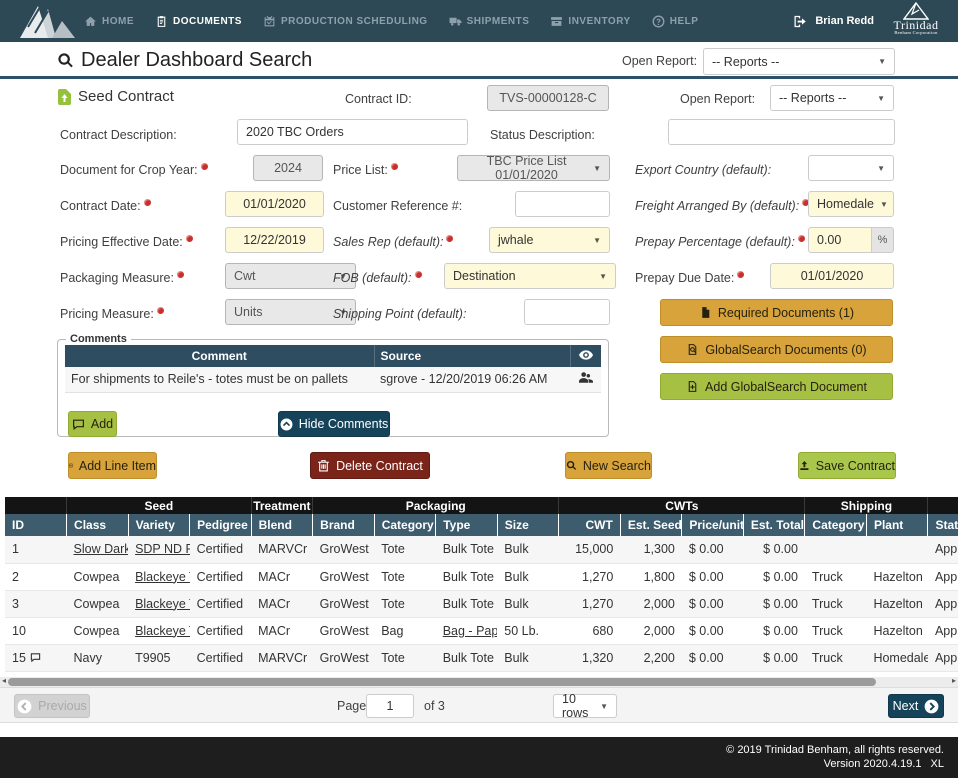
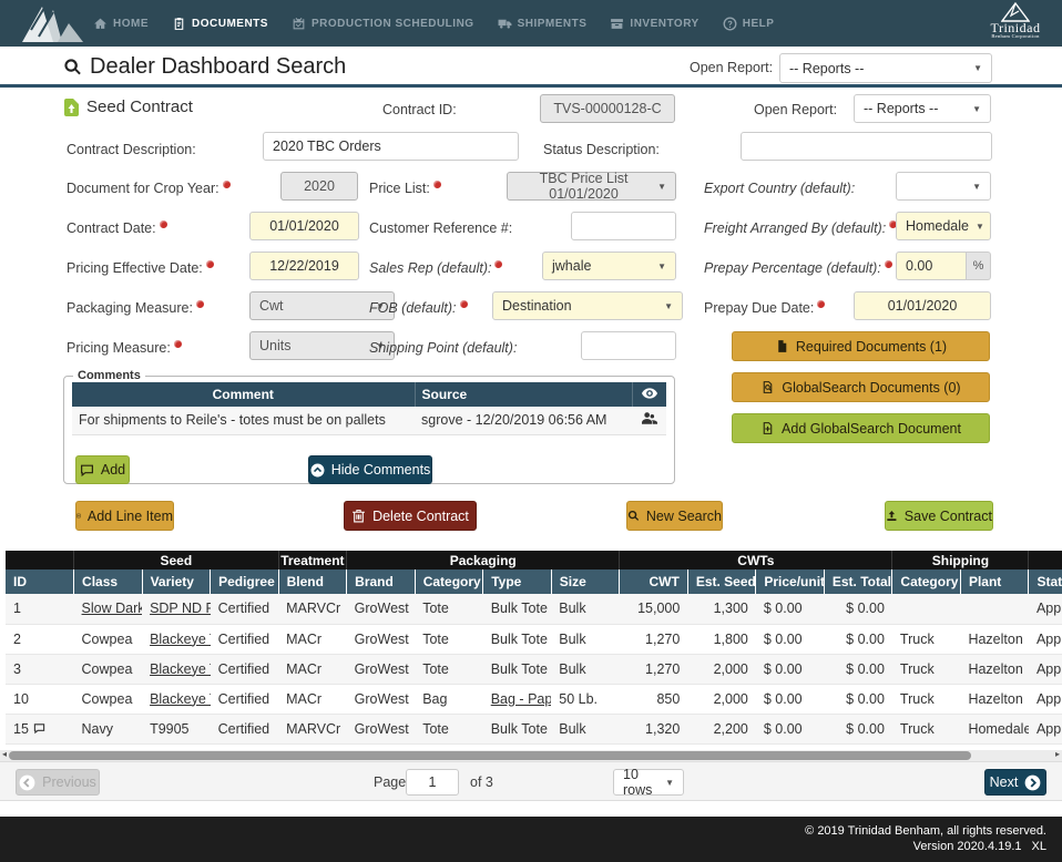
  HOME
  DOCUMENTS
  PRODUCTION SCHEDULING
  SHIPMENTS
  INVENTORY
  HELP
- Brian Redd
  Trinidad
  Dealer Dashboard Search
  Open Report:
  -- Reports --
  ▼
  Seed Contract
  Contract ID:
  TVS-00000128-C
  Open Report:
  -- Reports --
  ▼
  Contract Description:
  2020 TBC Orders
  Status Description:
  Document for Crop Year:
- 2024
+ 2020
  Price List:
  TBC Price List 01/01/2020
  ▼
  Export Country (default):
  ▼
  Contract Date:
  01/01/2020
  Customer Reference #:
  Freight Arranged By (default):
  Homedale
  ▼
  Pricing Effective Date:
  12/22/2019
  Sales Rep (default):
  jwhale
  ▼
  Prepay Percentage (default):
  0.00
  %
  Packaging Measure:
  Cwt
  ▼
  FOB (default):
  Destination
  ▼
  Prepay Due Date:
  01/01/2020
  Pricing Measure:
  Units
  ▼
  Shipping Point (default):
  Required Documents (1)
  GlobalSearch Documents (0)
  Add GlobalSearch Document
  Comments
  Comment	Source
- For shipments to Reile's - totes must be on pallets	sgrove - 12/20/2019 06:26 AM
+ For shipments to Reile's - totes must be on pallets	sgrove - 12/20/2019 06:56 AM
  Add
  Hide Comments
  Add Line Item
  Delete Contract
  New Search
  Save Contract
  	Seed	Treatment	Packaging	CWTs	Shipping
  ID	Class	Variety	Pedigree	Blend	Brand	Category	Type	Size	CWT	Est. Seed	Price/unit	Est. Total	Category	Plant	Stat
  1	Slow Dark	SDP ND	Certified	MARVCr	GroWest	Tote	Bulk Tote	Bulk	15,000	1,300	$ 0.00	$ 0.00			App
  2	Cowpea	Blackeye	Certified	MACr	GroWest	Tote	Bulk Tote	Bulk	1,270	1,800	$ 0.00	$ 0.00	Truck	Hazelton	App
  3	Cowpea	Blackeye	Certified	MACr	GroWest	Tote	Bulk Tote	Bulk	1,270	2,000	$ 0.00	$ 0.00	Truck	Hazelton	App
- 10	Cowpea	Blackeye	Certified	MACr	GroWest	Bag	Bag - Pap	50 Lb.	680	2,000	$ 0.00	$ 0.00	Truck	Hazelton	App
+ 10	Cowpea	Blackeye	Certified	MACr	GroWest	Bag	Bag - Pap	50 Lb.	850	2,000	$ 0.00	$ 0.00	Truck	Hazelton	App
  15	Navy	T9905	Certified	MARVCr	GroWest	Tote	Bulk Tote	Bulk	1,320	2,200	$ 0.00	$ 0.00	Truck	Homedale	App
  ◂
  ▸
  Previous
  Page
  1
  of 3
  10 rows
  ▼
  Next
  © 2019 Trinidad Benham, all rights reserved.
  Version 2020.4.19.1 XL
